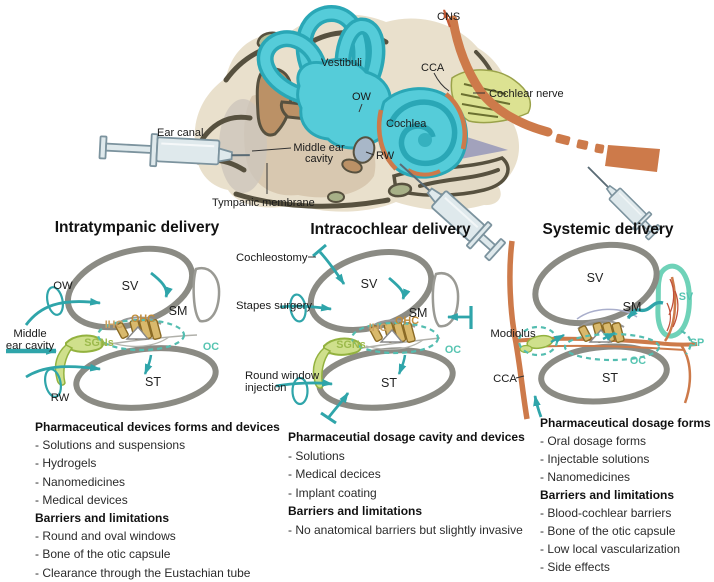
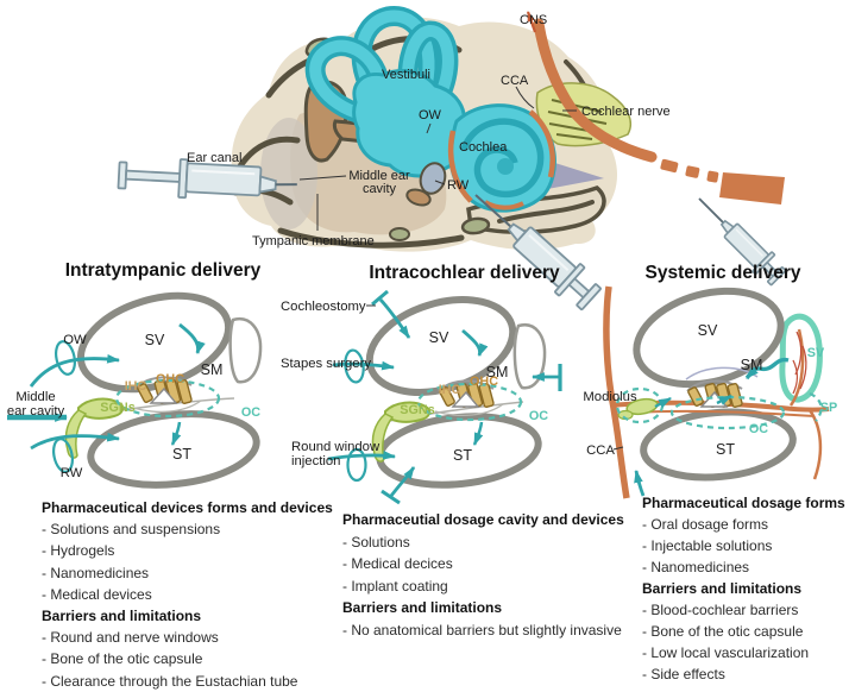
  CNS
  CCA
  Cochlear nerve
  Vestibuli
  OW
  Cochlea
  RW
  Ear canal
  Middle ear
  cavity
  Tympanic membrane
  Intratympanic delivery
  Intracochlear delivery
  Systemic delivery
  OW
  SV
  SM
  IHC
  OHC
  SGNs
  OC
  Middle
  ear cavity
  ST
  RW
  Cochleostomy
  Stapes surgery
  Round window
  injection
  SV
  SM
  IHC
  OHC
  SGNs
  OC
  ST
  SV
  SM
  SV
  Modiolus
  SP
  OC
  CCA
  ST
  Pharmaceutical devices forms and devices
  - Solutions and suspensions
  - Hydrogels
  - Nanomedicines
  - Medical devices
  Barriers and limitations
- - Round and oval windows
+ - Round and nerve windows
  - Bone of the otic capsule
  - Clearance through the Eustachian tube
  Pharmaceutial dosage cavity and devices
  - Solutions
  - Medical decices
  - Implant coating
  Barriers and limitations
  - No anatomical barriers but slightly invasive
  Pharmaceutical dosage forms
  - Oral dosage forms
  - Injectable solutions
  - Nanomedicines
  Barriers and limitations
  - Blood-cochlear barriers
  - Bone of the otic capsule
  - Low local vascularization
  - Side effects
